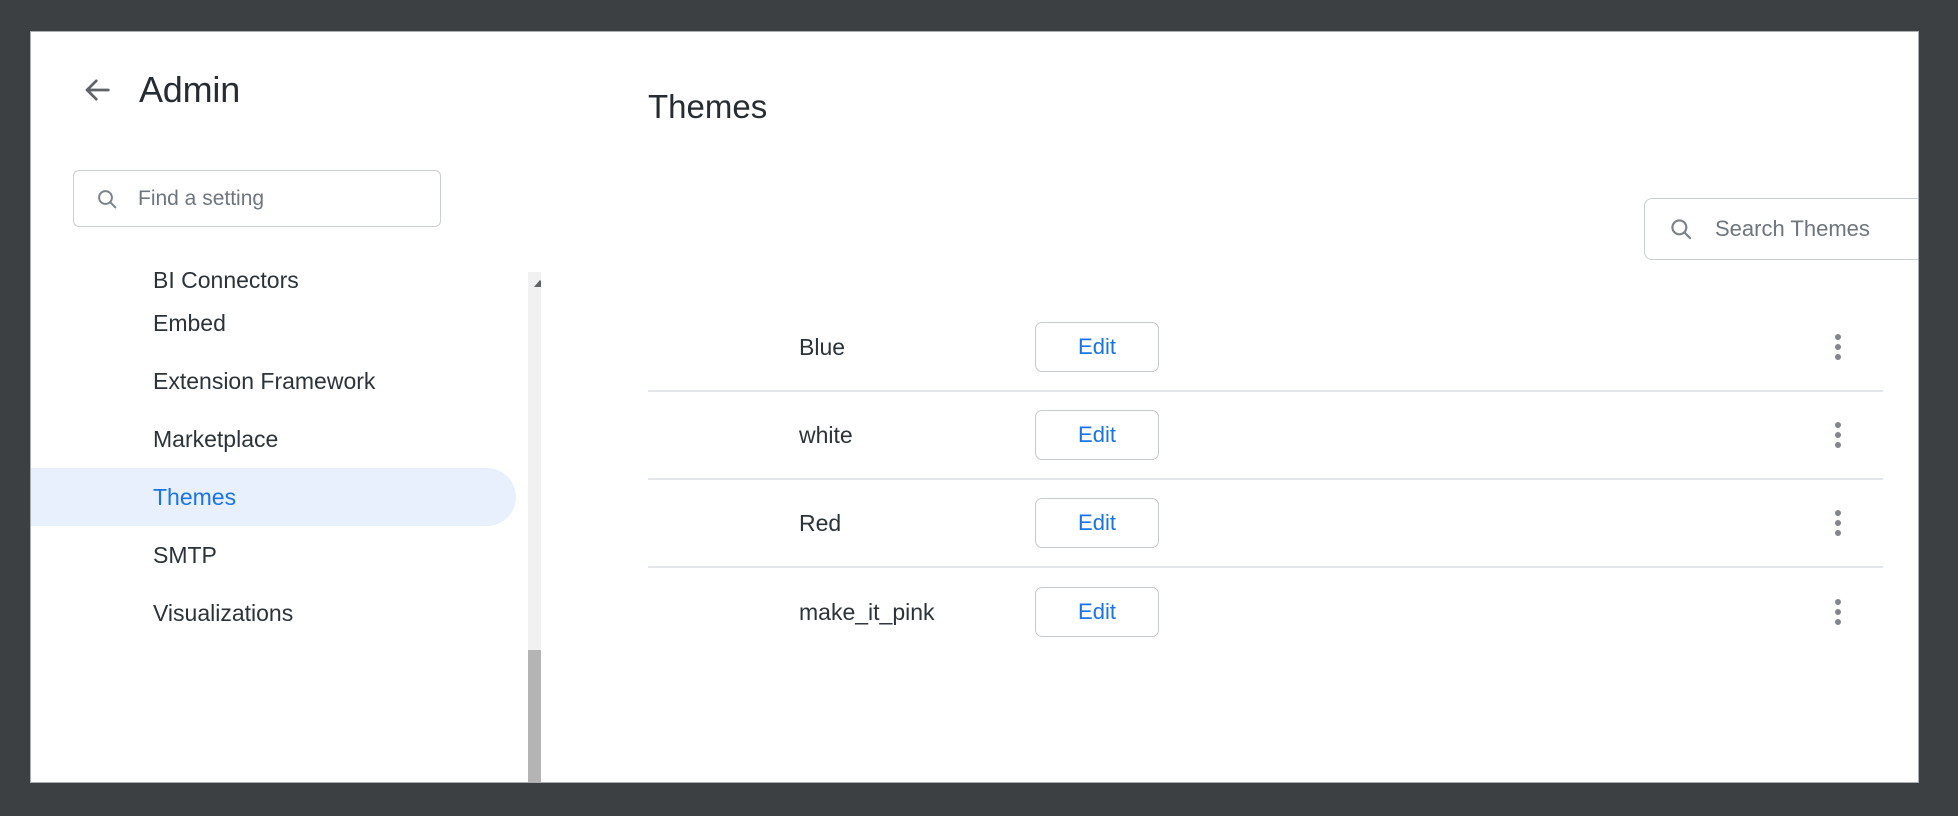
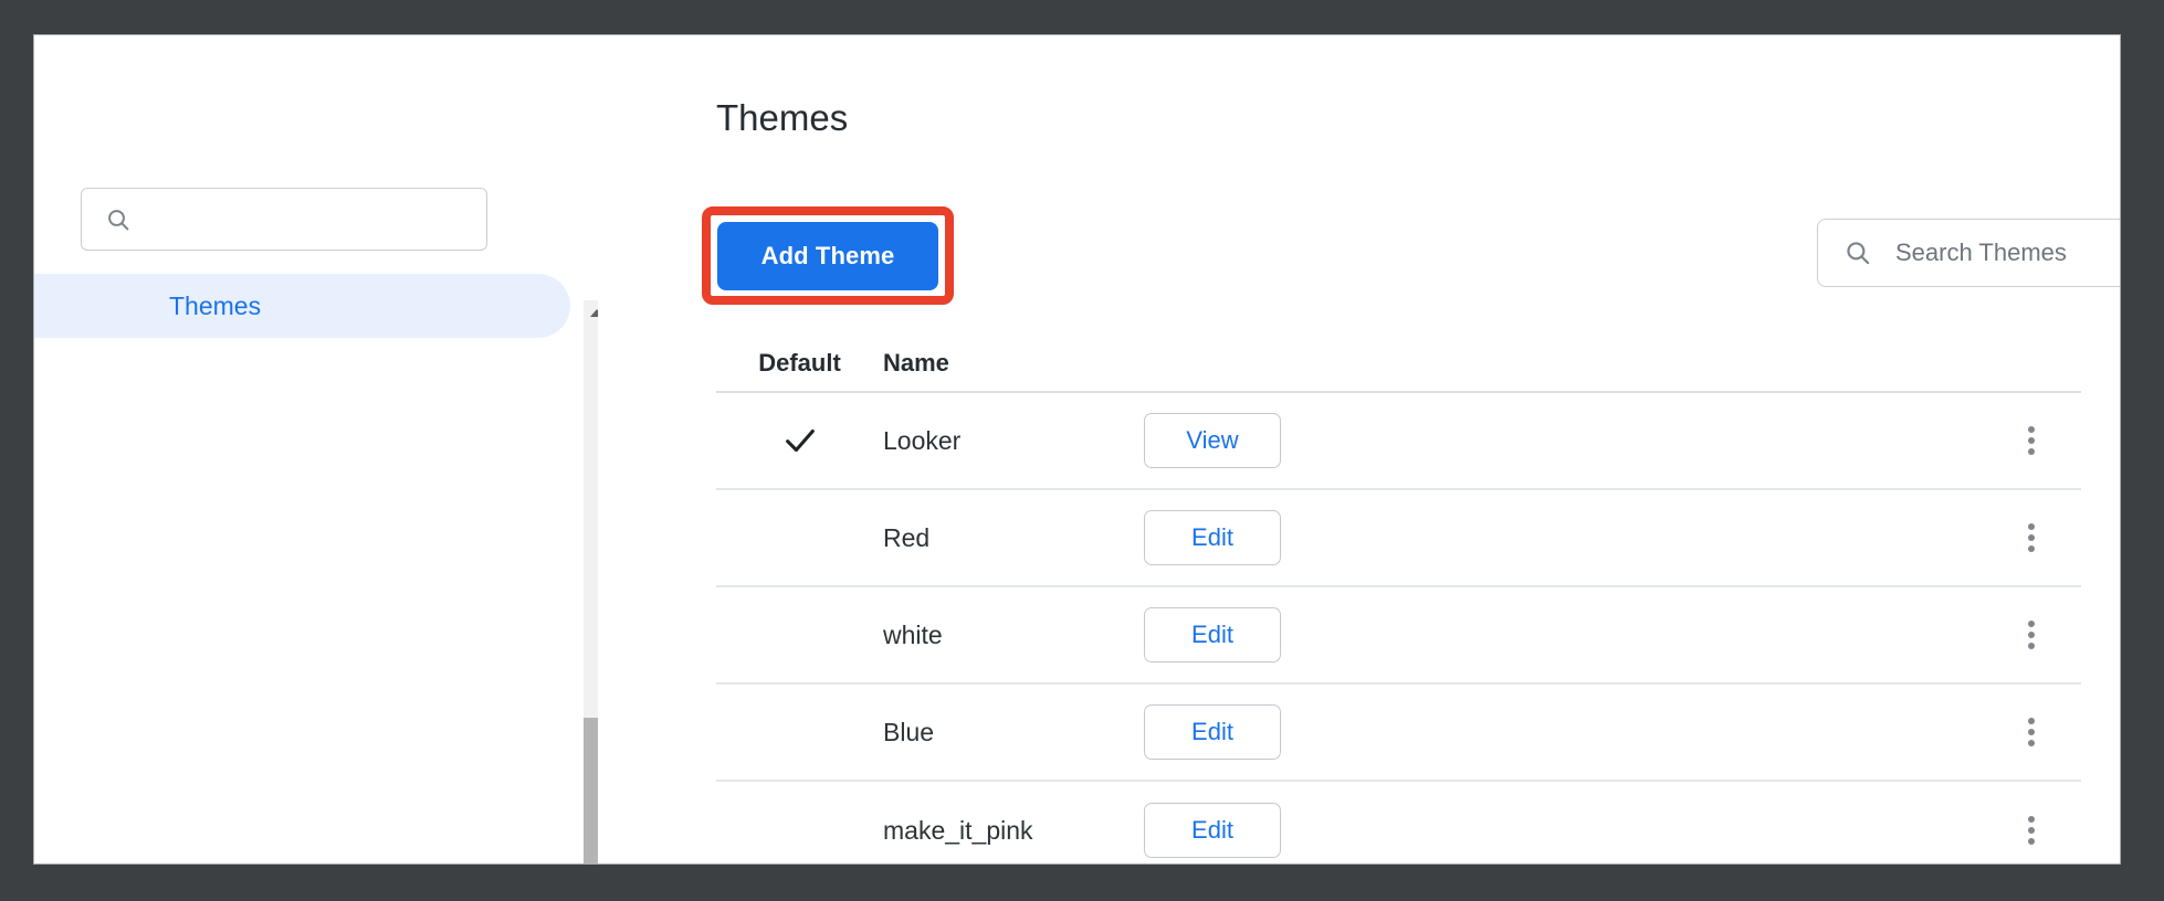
- Admin
- Find a setting
- BI Connectors
- Embed
- Extension Framework
- Marketplace
  Themes
- SMTP
- Visualizations
  Themes
+ Add Theme
  Search Themes
+ Default
+ Name
+ Looker
+ View
- Blue
+ Red
  Edit
  white
  Edit
- Red
+ Blue
  Edit
  make_it_pink
  Edit
